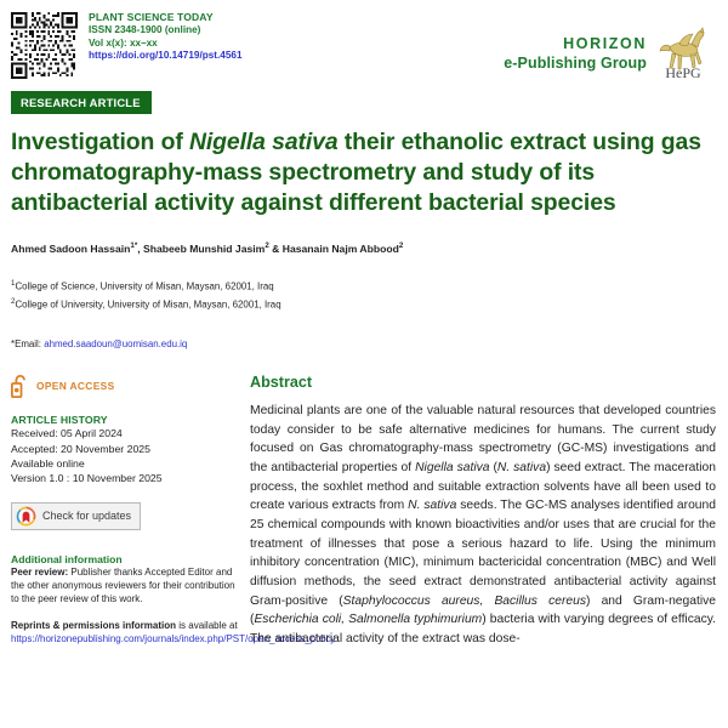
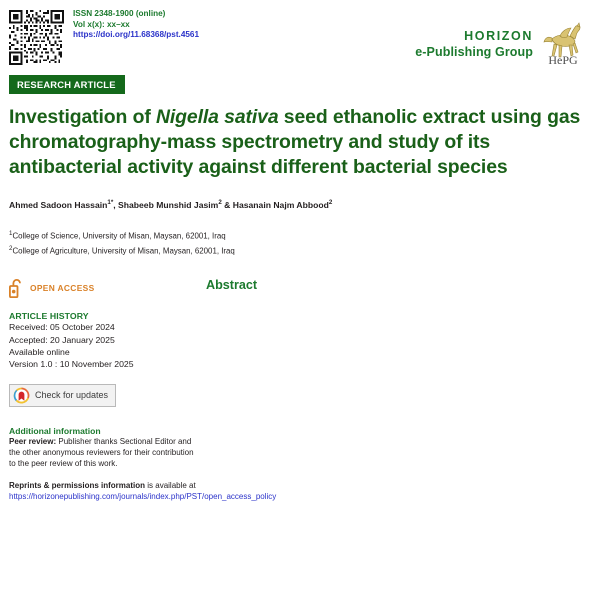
- PLANT SCIENCE TODAY
  ISSN 2348-1900 (online)
  Vol x(x): xx–xx
- https://doi.org/10.14719/pst.4561
+ https://doi.org/11.68368/pst.4561
  HORIZON
  e-Publishing Group
  HePG
  RESEARCH ARTICLE
- Investigation of Nigella sativa their ethanolic extract using gas chromatography-mass spectrometry and study of its antibacterial activity against different bacterial species
+ Investigation of Nigella sativa seed ethanolic extract using gas chromatography-mass spectrometry and study of its antibacterial activity against different bacterial species
  Ahmed Sadoon Hassain , Shabeeb Munshid Jasim & Hasanain Najm Abbood
  College of Science, University of Misan, Maysan, 62001, Iraq
- College of University, University of Misan, Maysan, 62001, Iraq
+ College of Agriculture, University of Misan, Maysan, 62001, Iraq
- *Email: ahmed.saadoun@uomisan.edu.iq
  OPEN ACCESS
  ARTICLE HISTORY
- Received: 05 April 2024
+ Received: 05 October 2024
- Accepted: 20 November 2025
+ Accepted: 20 January 2025
  Available online
  Version 1.0 : 10 November 2025
  Check for updates
  Additional information
- Peer review: Publisher thanks Accepted Editor and the other anonymous reviewers for their contribution to the peer review of this work.
+ Peer review: Publisher thanks Sectional Editor and the other anonymous reviewers for their contribution to the peer review of this work.
  Reprints & permissions information is available at https://horizonepublishing.com/journals/index.php/PST/open_access_policy
  Abstract
- Medicinal plants are one of the valuable natural resources that developed countries today consider to be safe alternative medicines for humans. The current study focused on Gas chromatography-mass spectrometry (GC-MS) investigations and the antibacterial properties of Nigella sativa (N. sativa) seed extract. The maceration process, the soxhlet method and suitable extraction solvents have all been used to create various extracts from N. sativa seeds. The GC-MS analyses identified around 25 chemical compounds with known bioactivities and/or uses that are crucial for the treatment of illnesses that pose a serious hazard to life. Using the minimum inhibitory concentration (MIC), minimum bactericidal concentration (MBC) and Well diffusion methods, the seed extract demonstrated antibacterial activity against Gram-positive (Staphylococcus aureus, Bacillus cereus) and Gram-negative (Escherichia coli, Salmonella typhimurium) bacteria with varying degrees of efficacy. The antibacterial activity of the extract was dose-
